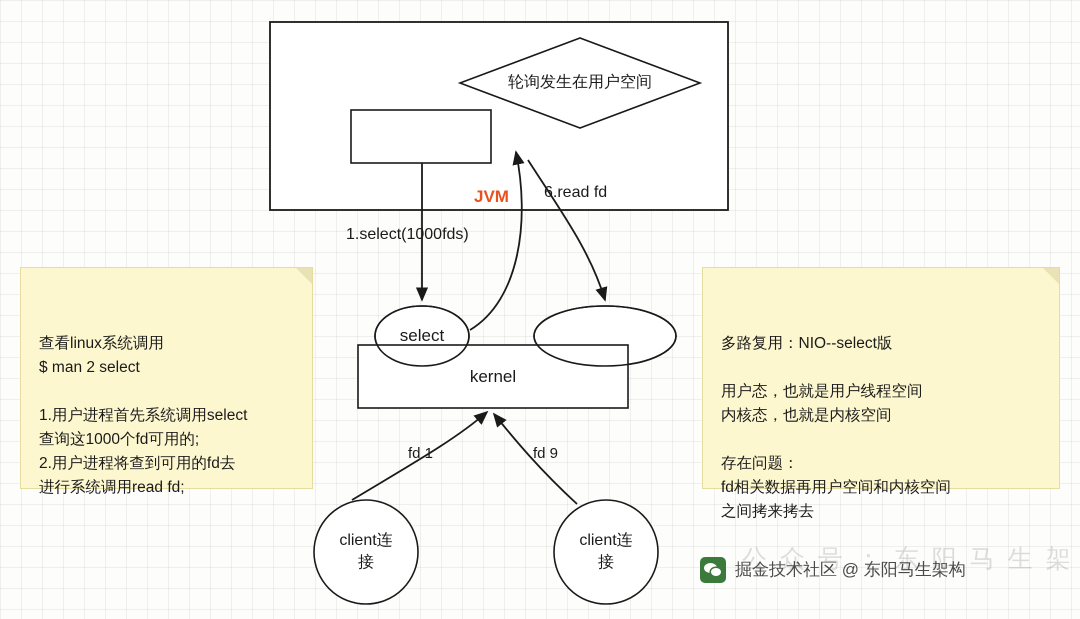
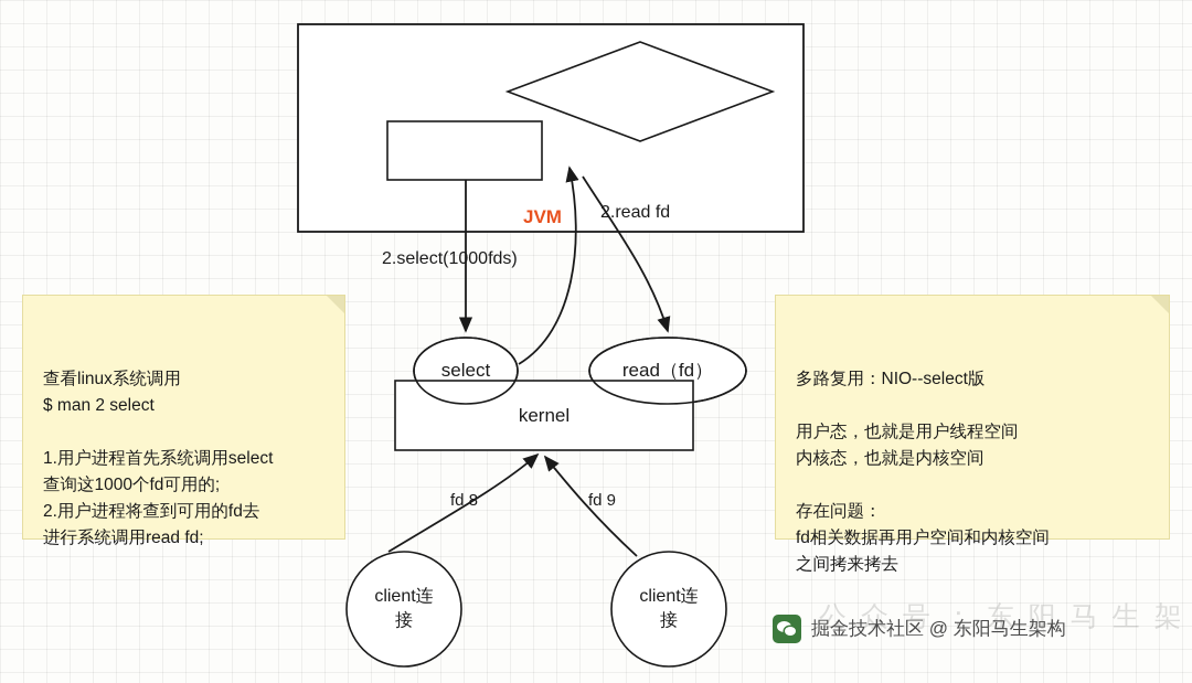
- 轮询发生在用户空间
  JVM
  select
+ read（fd）
  kernel
  client连
  接
  client连
  接
- 1.select(1000fds)
+ 2.select(1000fds)
- 6.read fd
+ 2.read fd
- fd 1
+ fd 8
  fd 9
  查看linux系统调用
  $ man 2 select
  1.用户进程首先系统调用select
  查询这1000个fd可用的;
  2.用户进程将查到可用的fd去
  进行系统调用read fd;
  多路复用：NIO--select版
  用户态，也就是用户线程空间
  内核态，也就是内核空间
  存在问题：
  fd相关数据再用户空间和内核空间
  之间拷来拷去
  公 众 号 ： 东 阳 马 生 架
  掘金技术社区 @ 东阳马生架构
